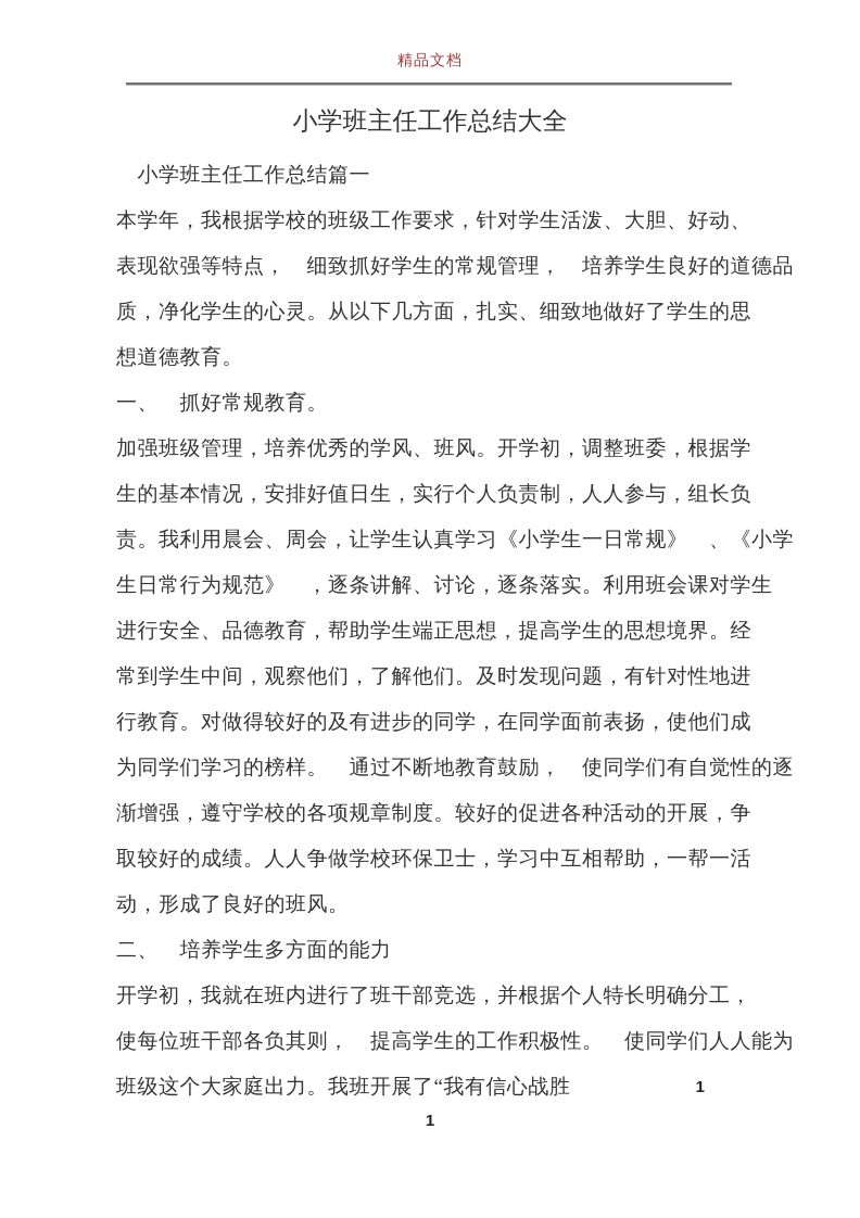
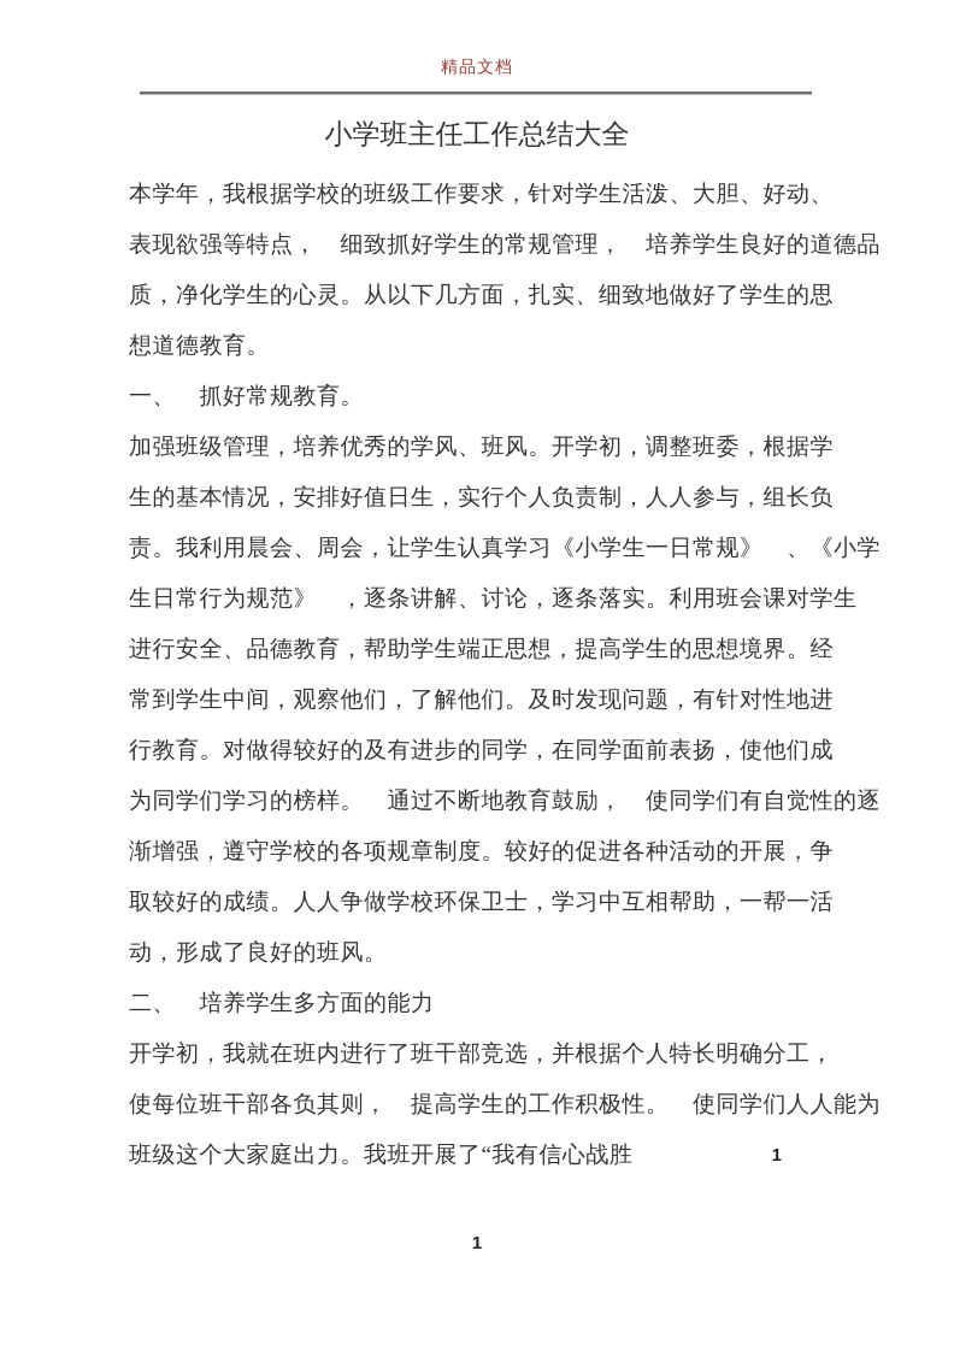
  精品文档
  小学班主任工作总结大全
- 小学班主任工作总结篇一
  本学年，我根据学校的班级工作要求，针对学生活泼、大胆、好动、
  表现欲强等特点， 细致抓好学生的常规管理， 培养学生良好的道德品
  质，净化学生的心灵。从以下几方面，扎实、细致地做好了学生的思
  想道德教育。
  一、 抓好常规教育。
  加强班级管理，培养优秀的学风、班风。开学初，调整班委，根据学
  生的基本情况，安排好值日生，实行个人负责制，人人参与，组长负
  责。我利用晨会、周会，让学生认真学习《小学生一日常规》 、《小学
  生日常行为规范》 ，逐条讲解、讨论，逐条落实。利用班会课对学生
  进行安全、品德教育，帮助学生端正思想，提高学生的思想境界。经
  常到学生中间，观察他们，了解他们。及时发现问题，有针对性地进
  行教育。对做得较好的及有进步的同学，在同学面前表扬，使他们成
  为同学们学习的榜样。 通过不断地教育鼓励， 使同学们有自觉性的逐
  渐增强，遵守学校的各项规章制度。较好的促进各种活动的开展，争
  取较好的成绩。人人争做学校环保卫士，学习中互相帮助，一帮一活
  动，形成了良好的班风。
  二、 培养学生多方面的能力
  开学初，我就在班内进行了班干部竞选，并根据个人特长明确分工，
  使每位班干部各负其则， 提高学生的工作积极性。 使同学们人人能为
  班级这个大家庭出力。我班开展了“我有信心战胜
  1
  1
